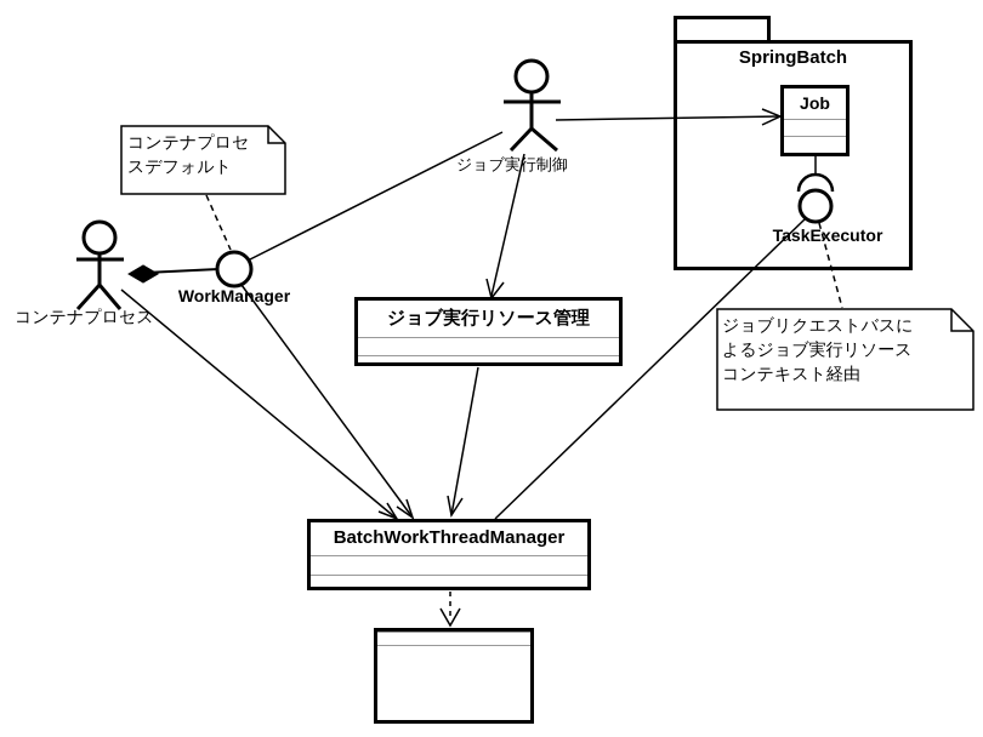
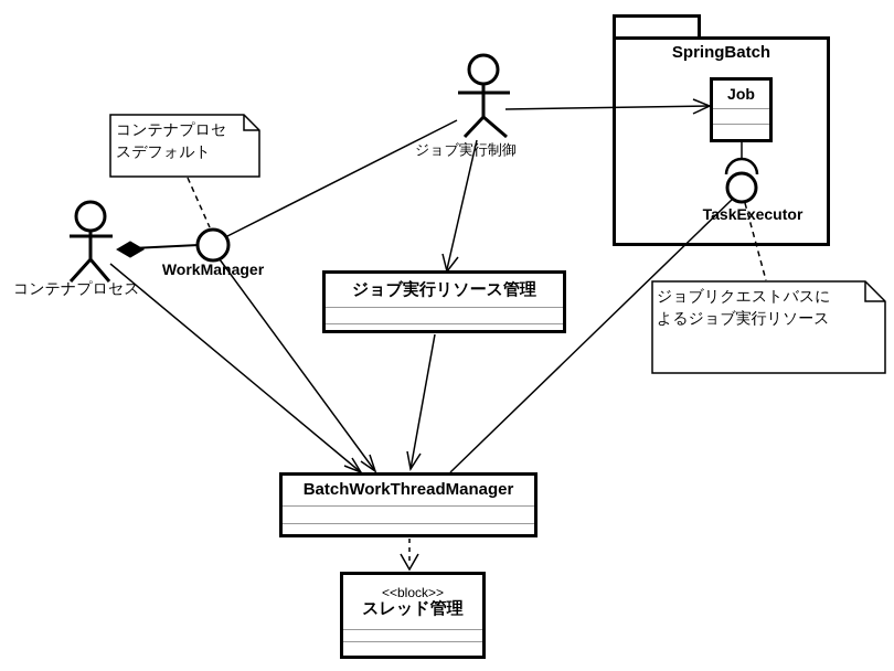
  SpringBatch
  Job
  ジョブ実行リソース管理
  BatchWorkThreadManager
+ <<block>>
+ スレッド管理
  コンテナプロセス
  ジョブ実行制御
  WorkManager
  TaskExecutor
  コンテナプロセ
  スデフォルト
  ジョブリクエストバスに
  よるジョブ実行リソース
- コンテキスト経由
